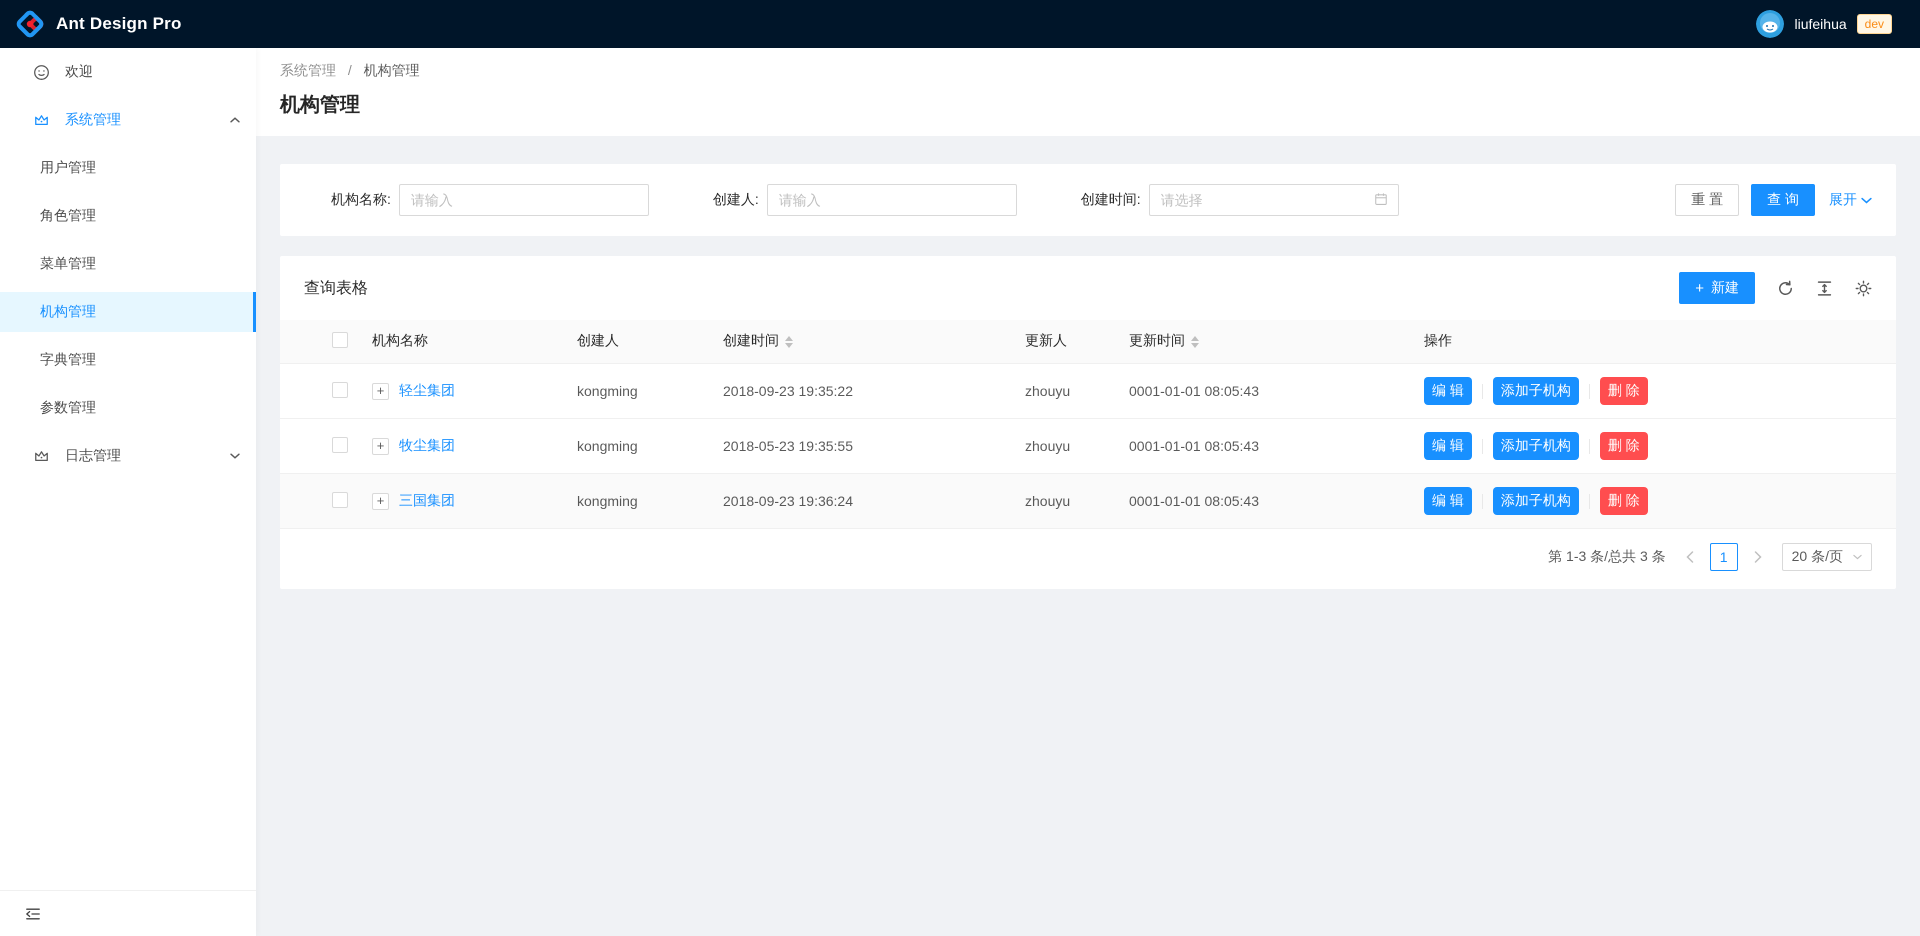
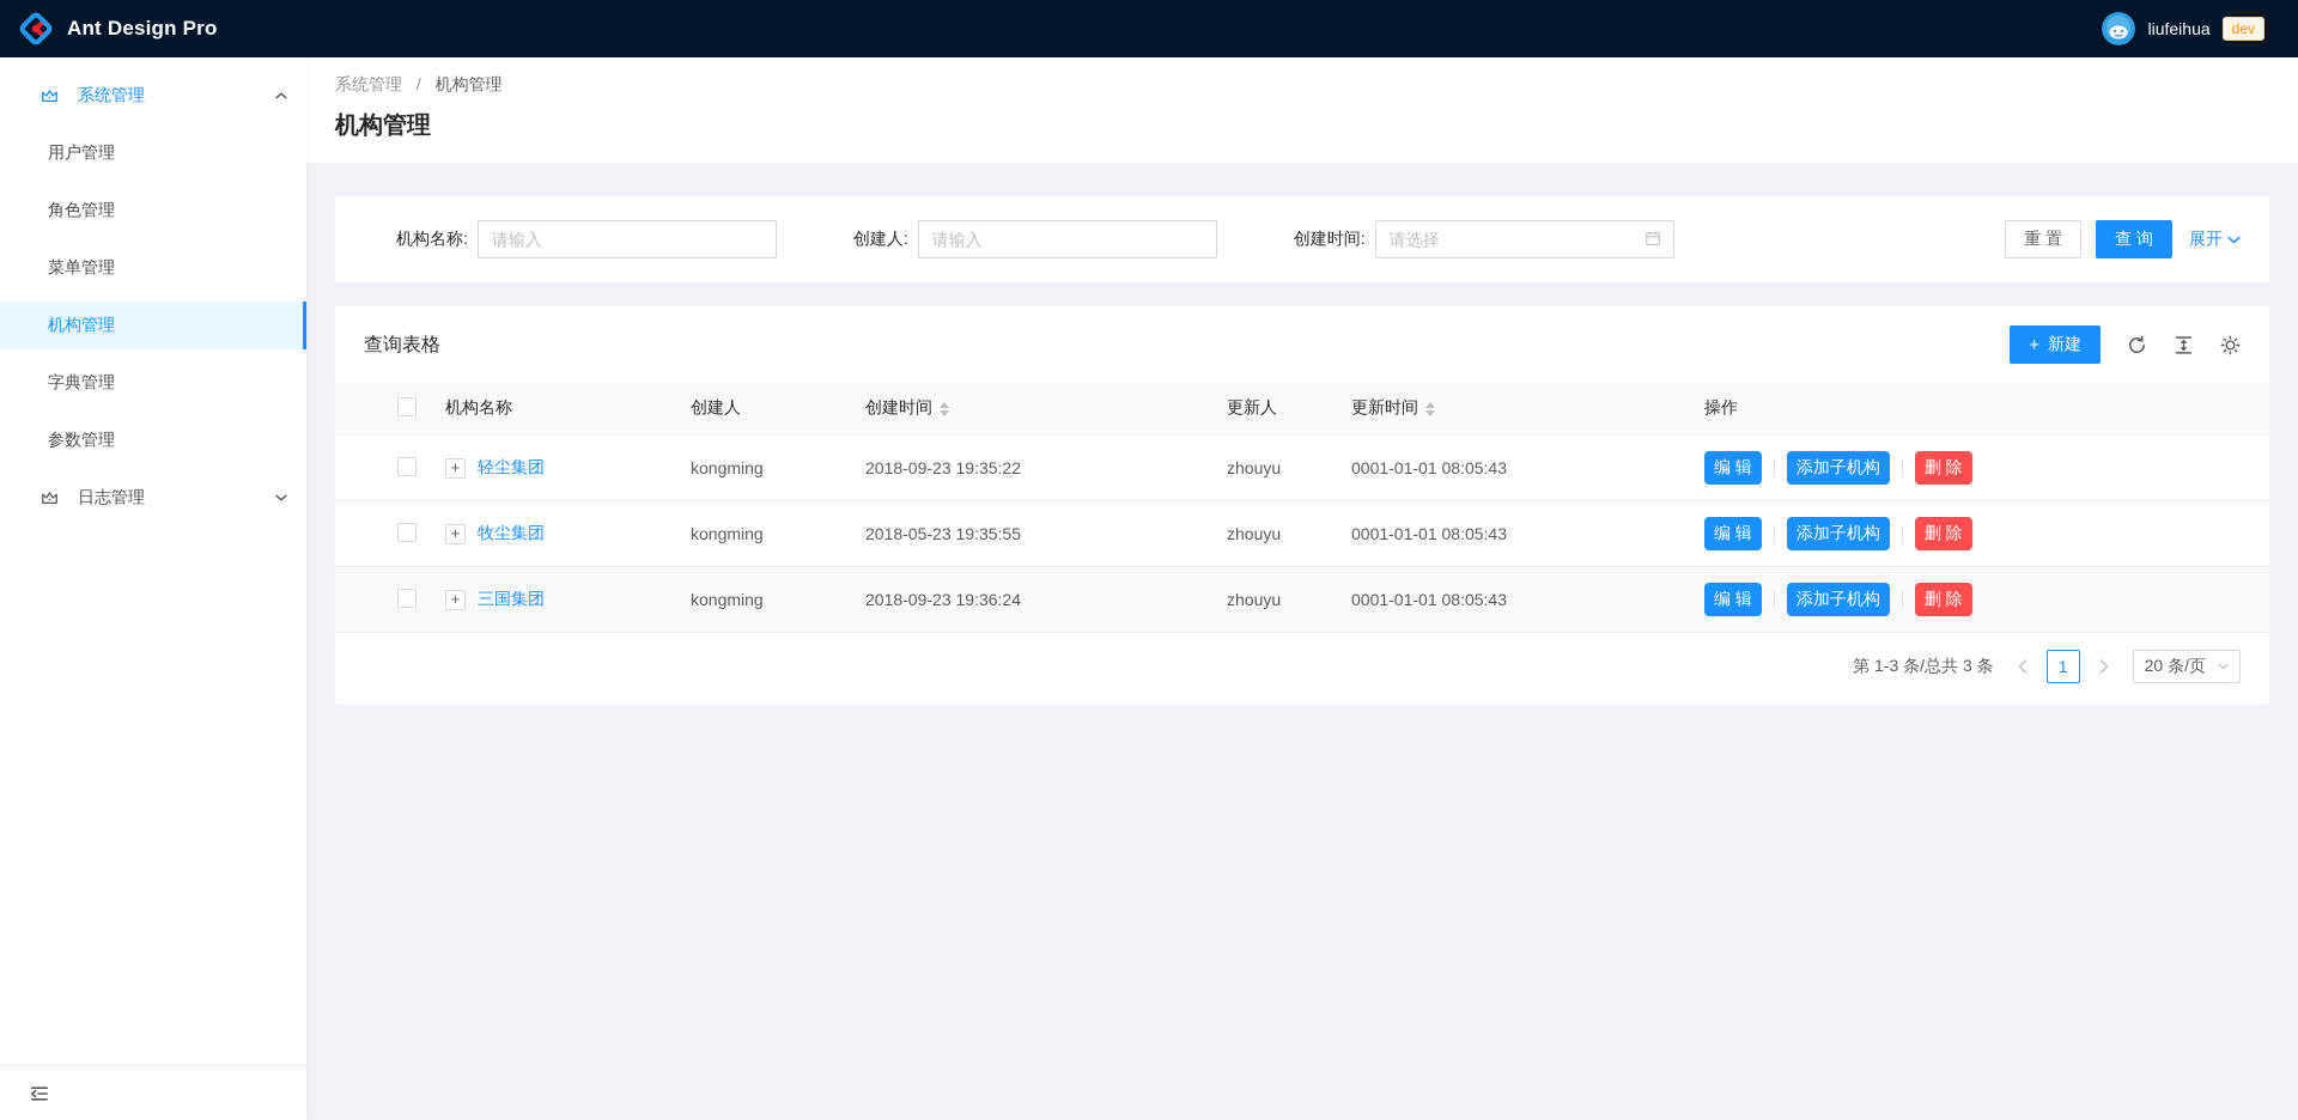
  Ant Design Pro
  liufeihua
  dev
- 欢迎
  系统管理
  用户管理
  角色管理
  菜单管理
  机构管理
  字典管理
  参数管理
  日志管理
  系统管理 / 机构管理
  机构管理
  机构名称:
  请输入
  创建人:
  请输入
  创建时间:
  请选择
  重 置
  查 询
  展开
  查询表格
  +
  新建
  	机构名称	创建人	创建时间	更新人	更新时间	操作
  	+ 轻尘集团	kongming	2018-09-23 19:35:22	zhouyu	0001-01-01 08:05:43	编 辑 添加子机构 删 除
  	+ 牧尘集团	kongming	2018-05-23 19:35:55	zhouyu	0001-01-01 08:05:43	编 辑 添加子机构 删 除
  	+ 三国集团	kongming	2018-09-23 19:36:24	zhouyu	0001-01-01 08:05:43	编 辑 添加子机构 删 除
  第 1-3 条/总共 3 条
  1
  20 条/页
